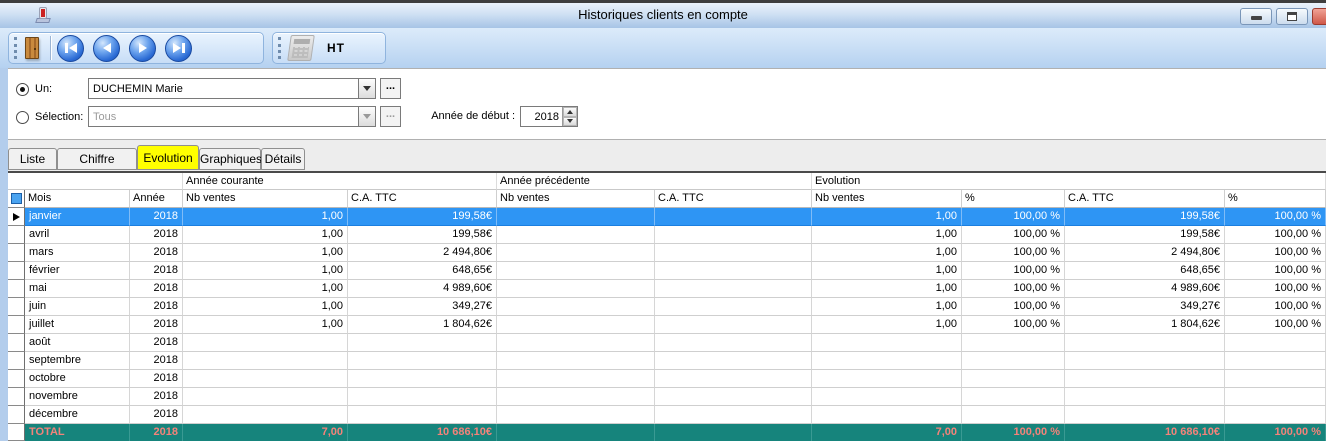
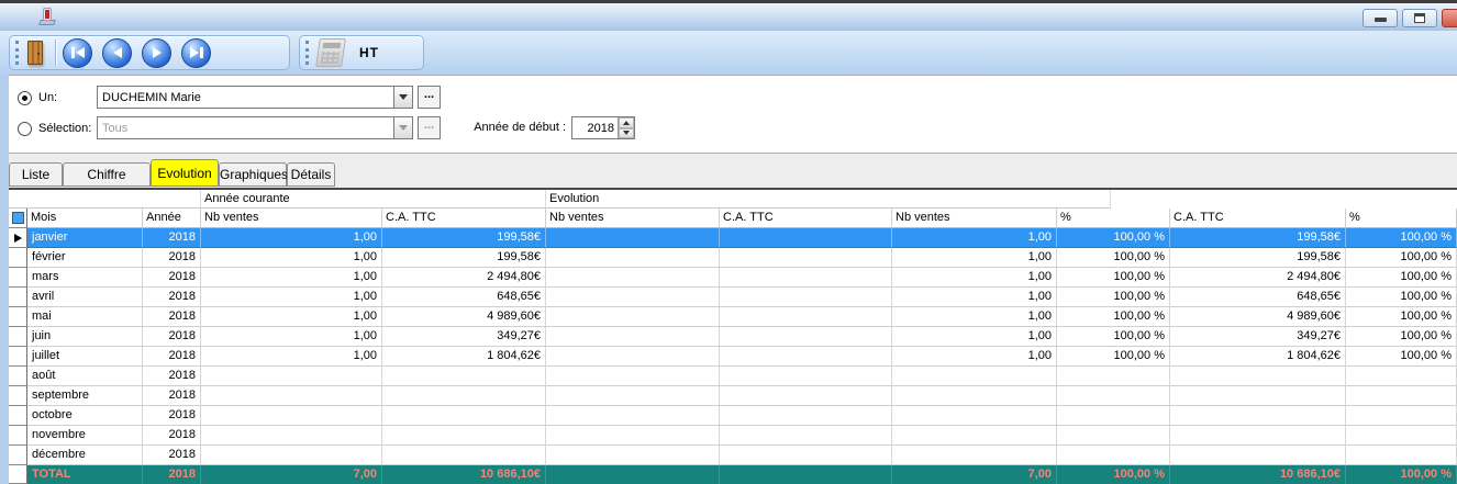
- Historiques clients en compte
  HT
  Un:
  DUCHEMIN Marie
  ...
  Sélection:
  Tous
  ...
  Année de début :
  2018
  Liste
  Evolution
  Graphiques
  Détails
  Année courante
- Année précédente
  Evolution
  Mois
  Année
  Nb ventes
  C.A. TTC
  Nb ventes
  C.A. TTC
  Nb ventes
  %
  C.A. TTC
  %
  janvier
  2018
  1,00
  199,58€
  1,00
  100,00 %
  199,58€
  100,00 %
- avril
+ février
  2018
  1,00
  199,58€
  1,00
  100,00 %
  199,58€
  100,00 %
  mars
  2018
  1,00
  2 494,80€
  1,00
  100,00 %
  2 494,80€
  100,00 %
- février
+ avril
  2018
  1,00
  648,65€
  1,00
  100,00 %
  648,65€
  100,00 %
  mai
  2018
  1,00
  4 989,60€
  1,00
  100,00 %
  4 989,60€
  100,00 %
  juin
  2018
  1,00
  349,27€
  1,00
  100,00 %
  349,27€
  100,00 %
  juillet
  2018
  1,00
  1 804,62€
  1,00
  100,00 %
  1 804,62€
  100,00 %
  août
  2018
  septembre
  2018
  octobre
  2018
  novembre
  2018
  décembre
  2018
  TOTAL
  2018
  7,00
  10 686,10€
  7,00
  100,00 %
  10 686,10€
  100,00 %
